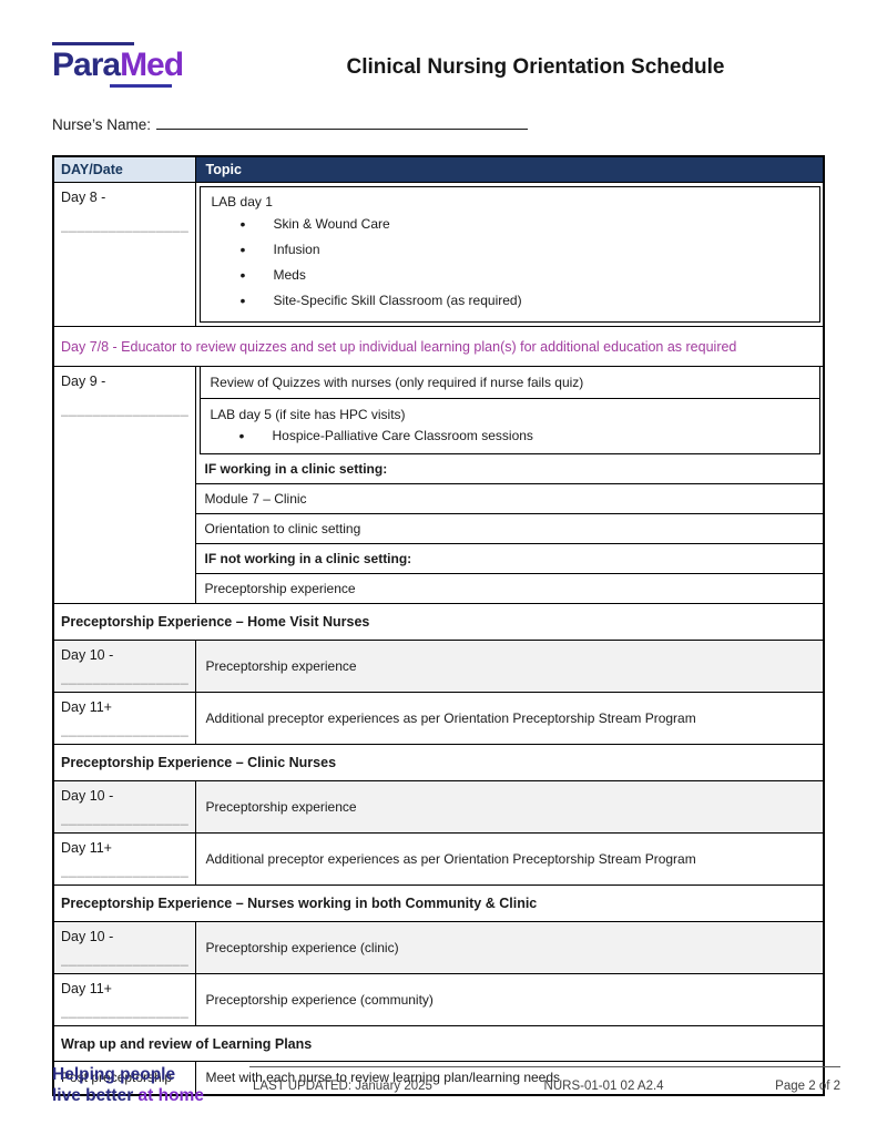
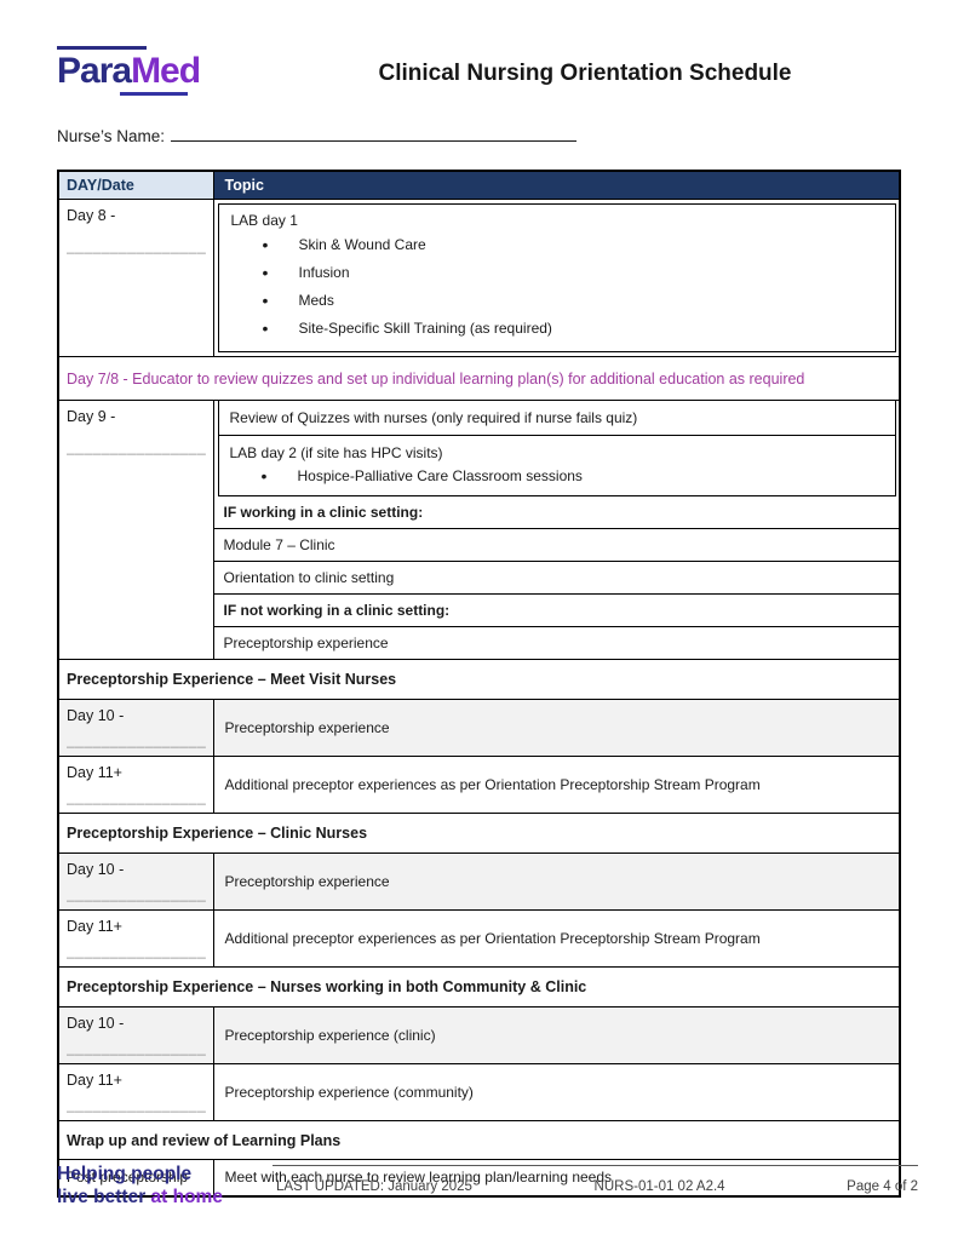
  ParaMed
  Clinical Nursing Orientation Schedule
  Nurse’s Name:
  DAY/Date	Topic
- Day 8 - ________________	LAB day 1 Skin & Wound Care Infusion Meds Site-Specific Skill Classroom (as required)
+ Day 8 - ________________	LAB day 1 Skin & Wound Care Infusion Meds Site-Specific Skill Training (as required)
  Day 7/8 - Educator to review quizzes and set up individual learning plan(s) for additional education as required
- Day 9 - ________________	Review of Quizzes with nurses (only required if nurse fails quiz) LAB day 5 (if site has HPC visits) Hospice-Palliative Care Classroom sessions IF working in a clinic setting: Module 7 – Clinic Orientation to clinic setting IF not working in a clinic setting: Preceptorship experience
+ Day 9 - ________________	Review of Quizzes with nurses (only required if nurse fails quiz) LAB day 2 (if site has HPC visits) Hospice-Palliative Care Classroom sessions IF working in a clinic setting: Module 7 – Clinic Orientation to clinic setting IF not working in a clinic setting: Preceptorship experience
- Preceptorship Experience – Home Visit Nurses
+ Preceptorship Experience – Meet Visit Nurses
  Day 10 - ________________	Preceptorship experience
  Day 11+ ________________	Additional preceptor experiences as per Orientation Preceptorship Stream Program
  Preceptorship Experience – Clinic Nurses
  Day 10 - ________________	Preceptorship experience
  Day 11+ ________________	Additional preceptor experiences as per Orientation Preceptorship Stream Program
  Preceptorship Experience – Nurses working in both Community & Clinic
  Day 10 - ________________	Preceptorship experience (clinic)
  Day 11+ ________________	Preceptorship experience (community)
  Wrap up and review of Learning Plans
  Post preceptorship	Meet with each nurse to review learning plan/learning needs
  Helping people
  live better at home
  LAST UPDATED: January 2025
  NURS-01-01 02 A2.4
- Page 2 of 2
+ Page 4 of 2
